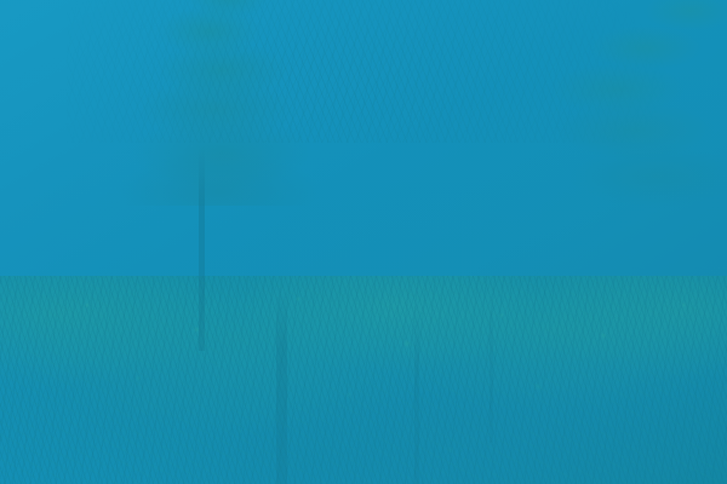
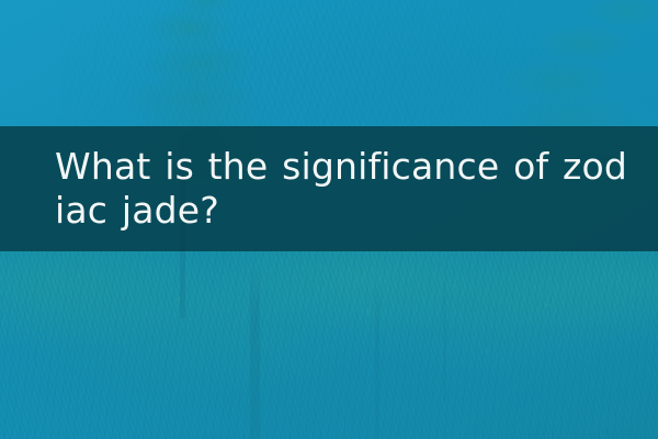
+ What is the significance of zod
+ iac jade?
